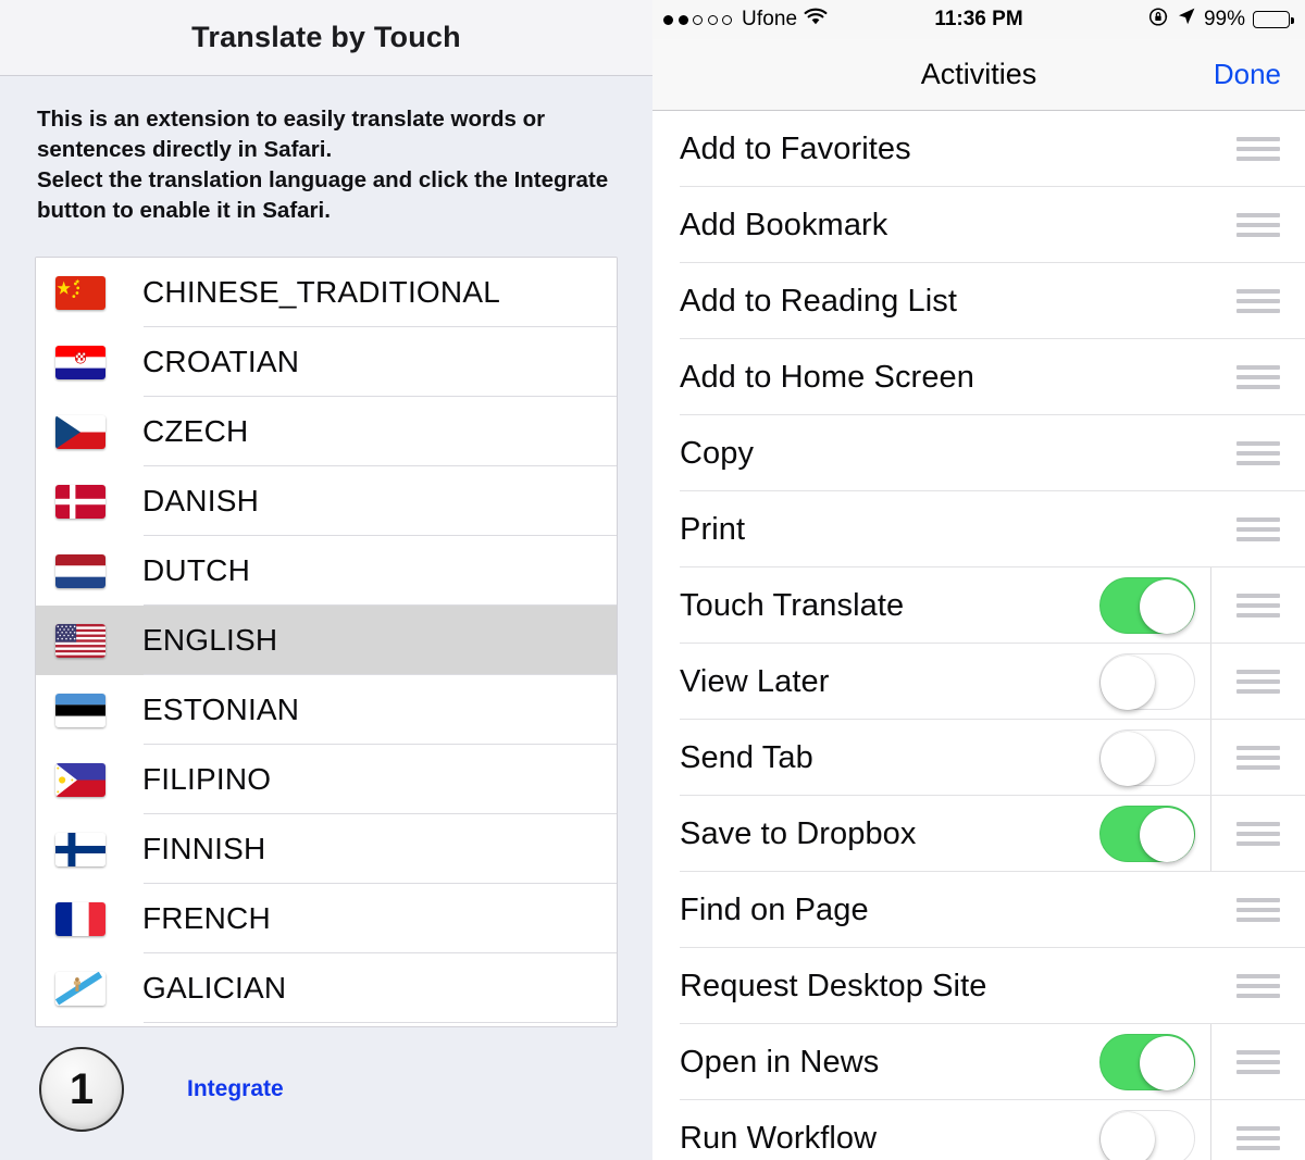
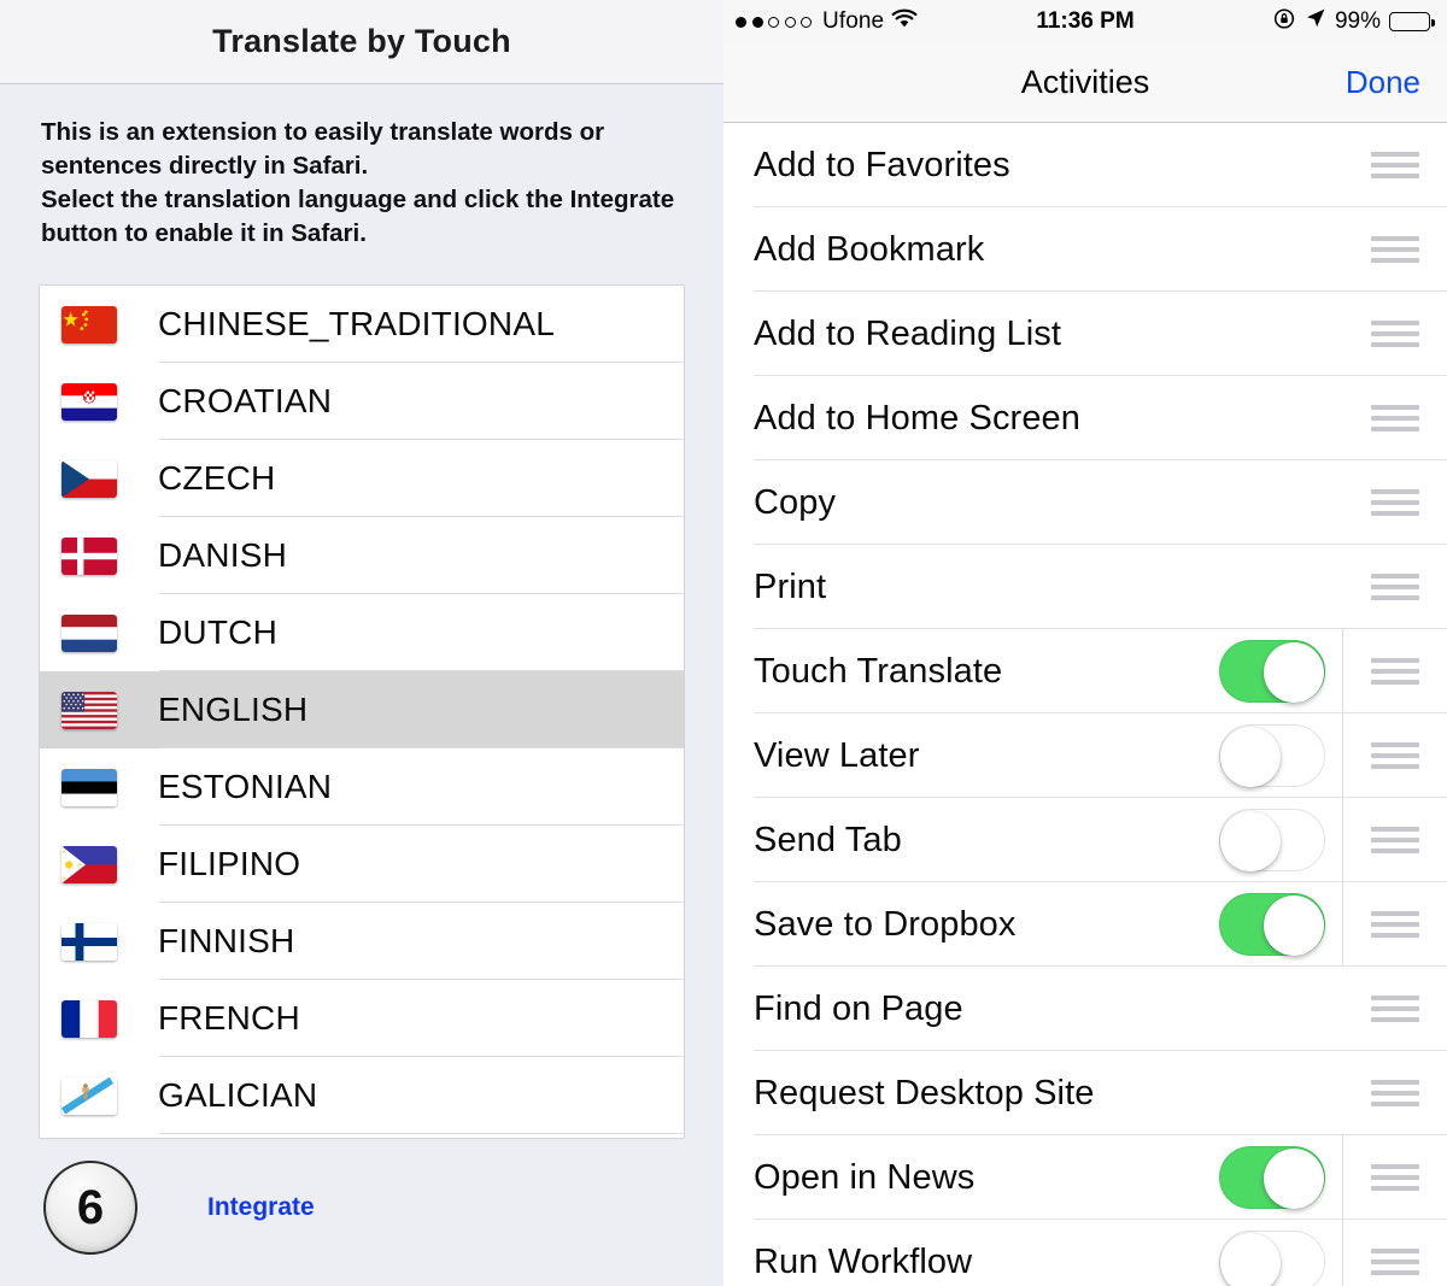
  Translate by Touch
  This is an extension to easily translate words or sentences directly in Safari.
  Select the translation language and click the Integrate button to enable it in Safari.
  CHINESE_TRADITIONAL
  CROATIAN
  CZECH
  DANISH
  DUTCH
  ENGLISH
  ESTONIAN
  FILIPINO
  FINNISH
  FRENCH
  GALICIAN
- 1
+ 6
  Integrate
  Ufone
  11:36 PM
  99%
  Activities
  Done
  Add to Favorites
  Add Bookmark
  Add to Reading List
  Add to Home Screen
  Copy
  Print
  Touch Translate
  View Later
  Send Tab
  Save to Dropbox
  Find on Page
  Request Desktop Site
  Open in News
  Run Workflow
